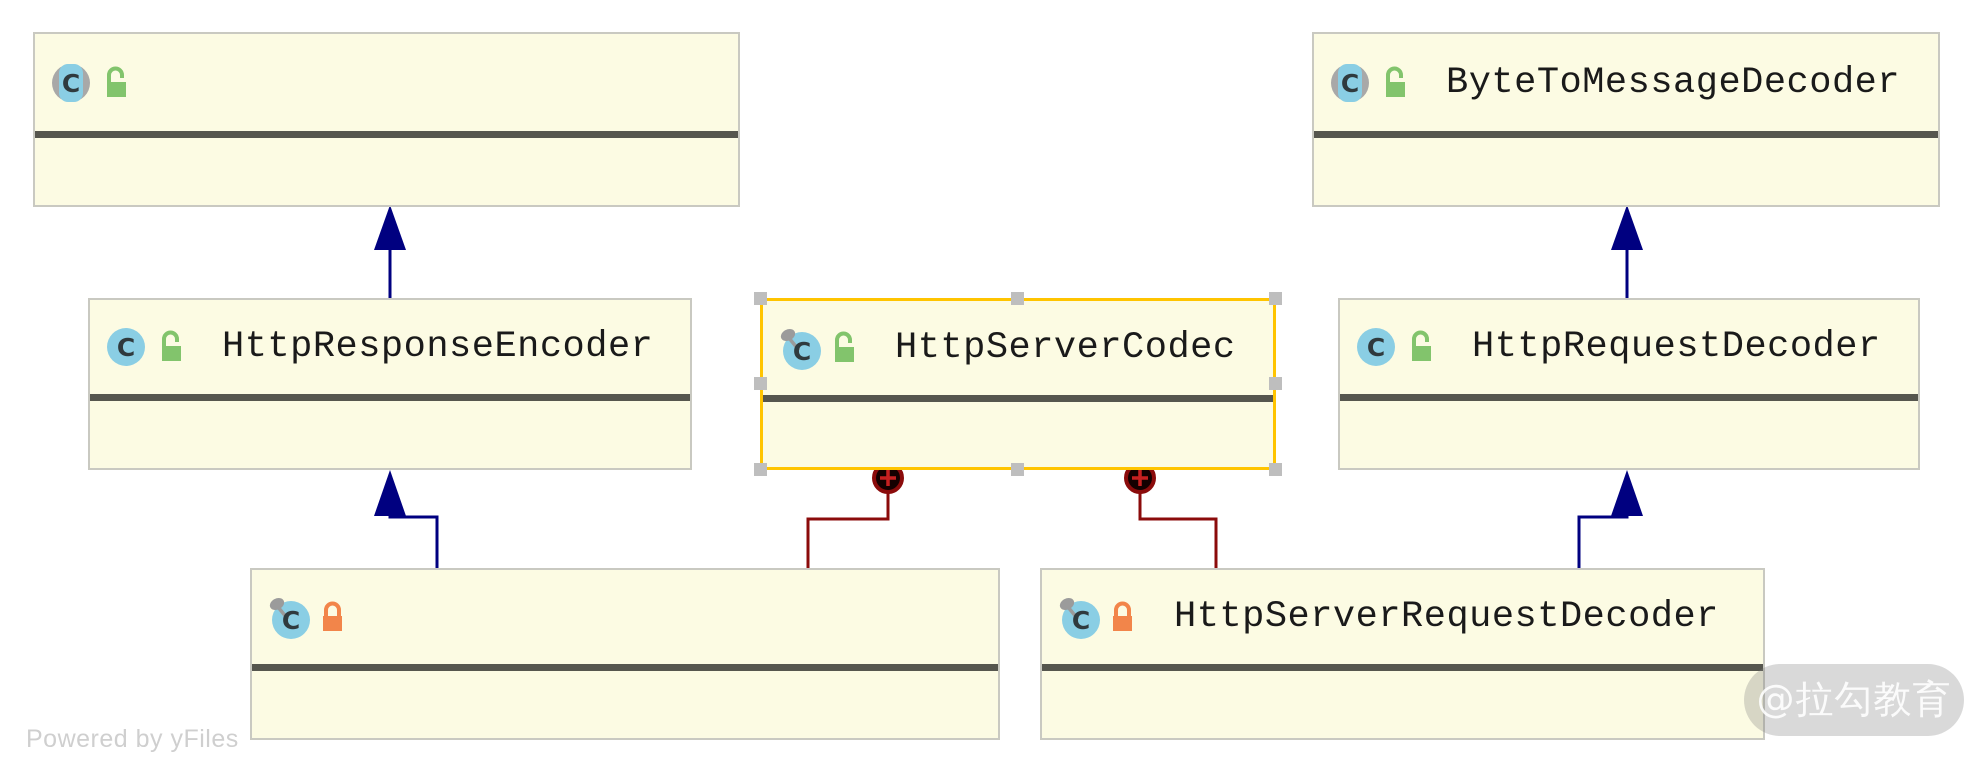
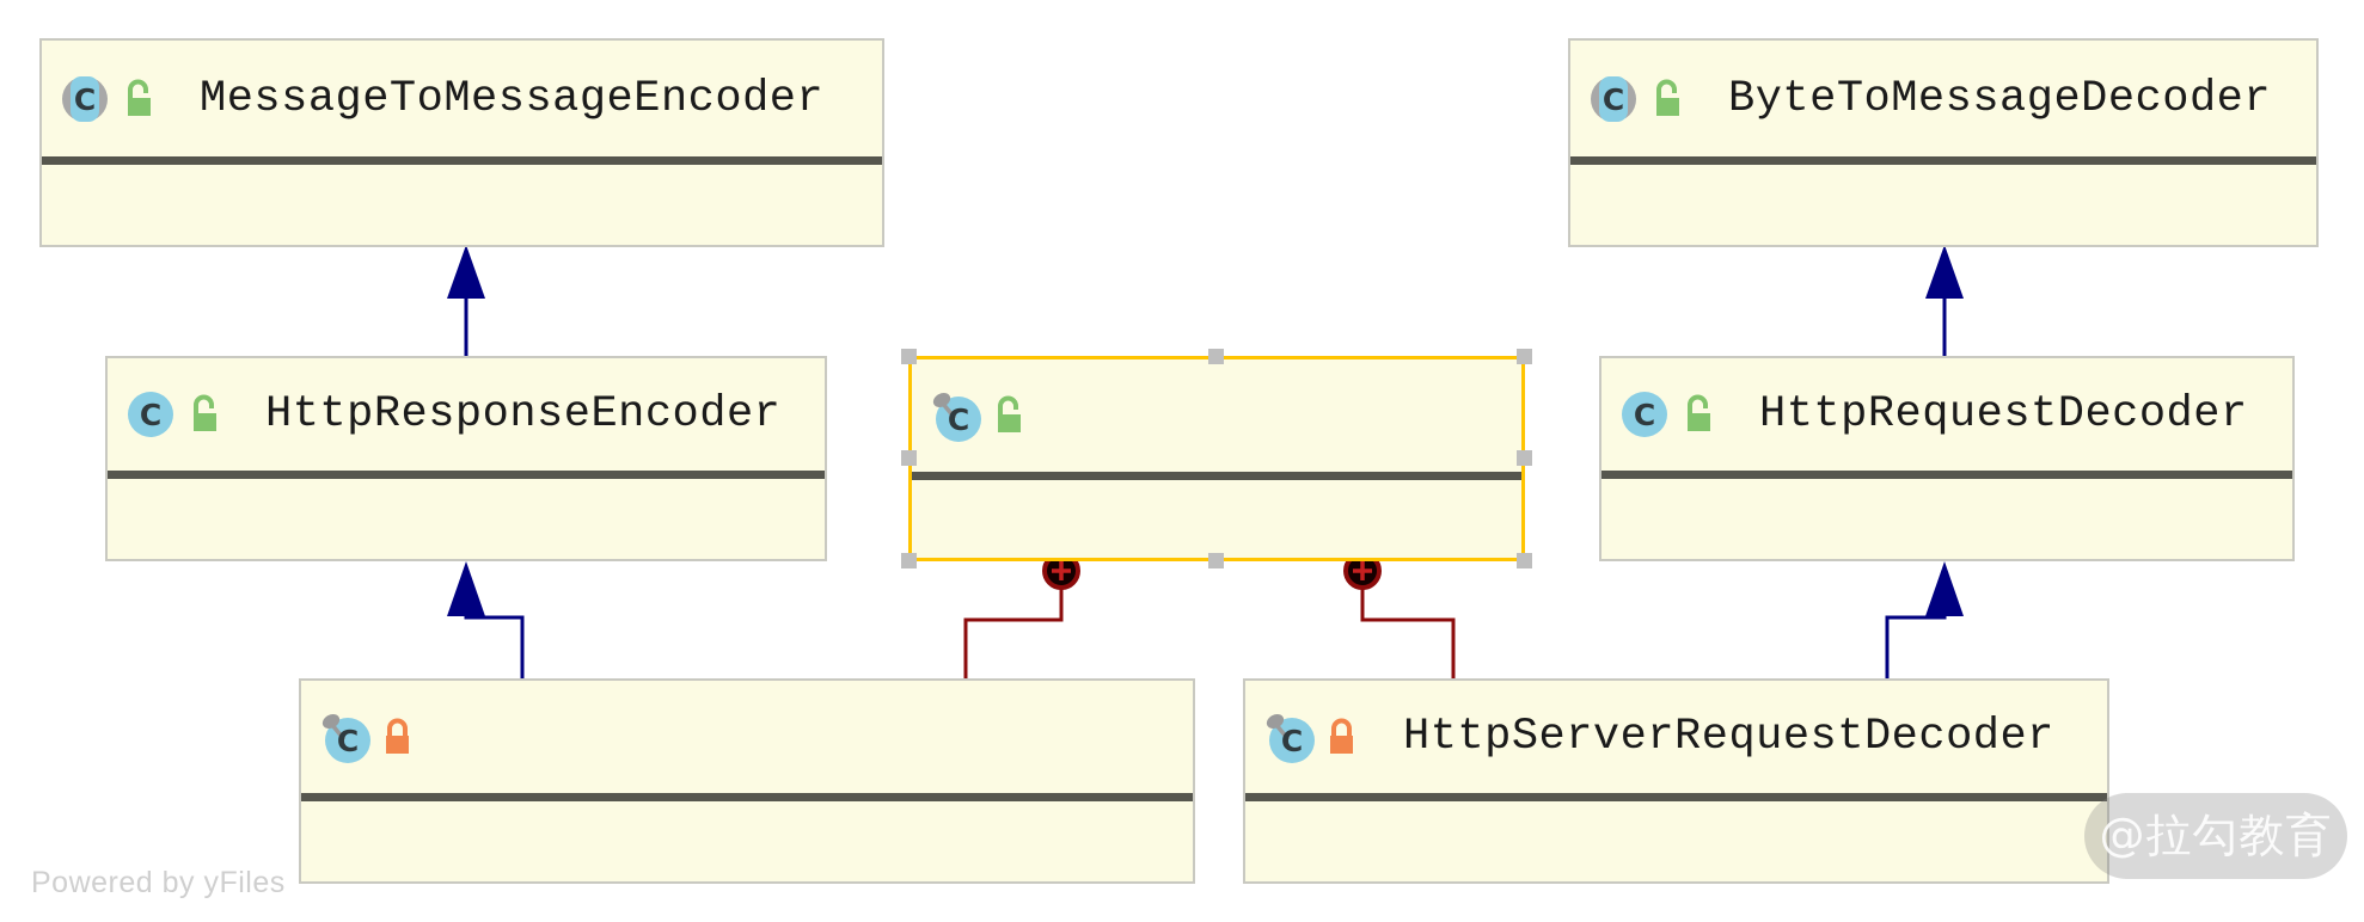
  C
+ MessageToMessageEncoder
  C
  ByteToMessageDecoder
  C
  HttpResponseEncoder
  C
- HttpServerCodec
  C
  HttpRequestDecoder
  C
  C
  HttpServerRequestDecoder
  Powered by yFiles
  @拉勾教育
